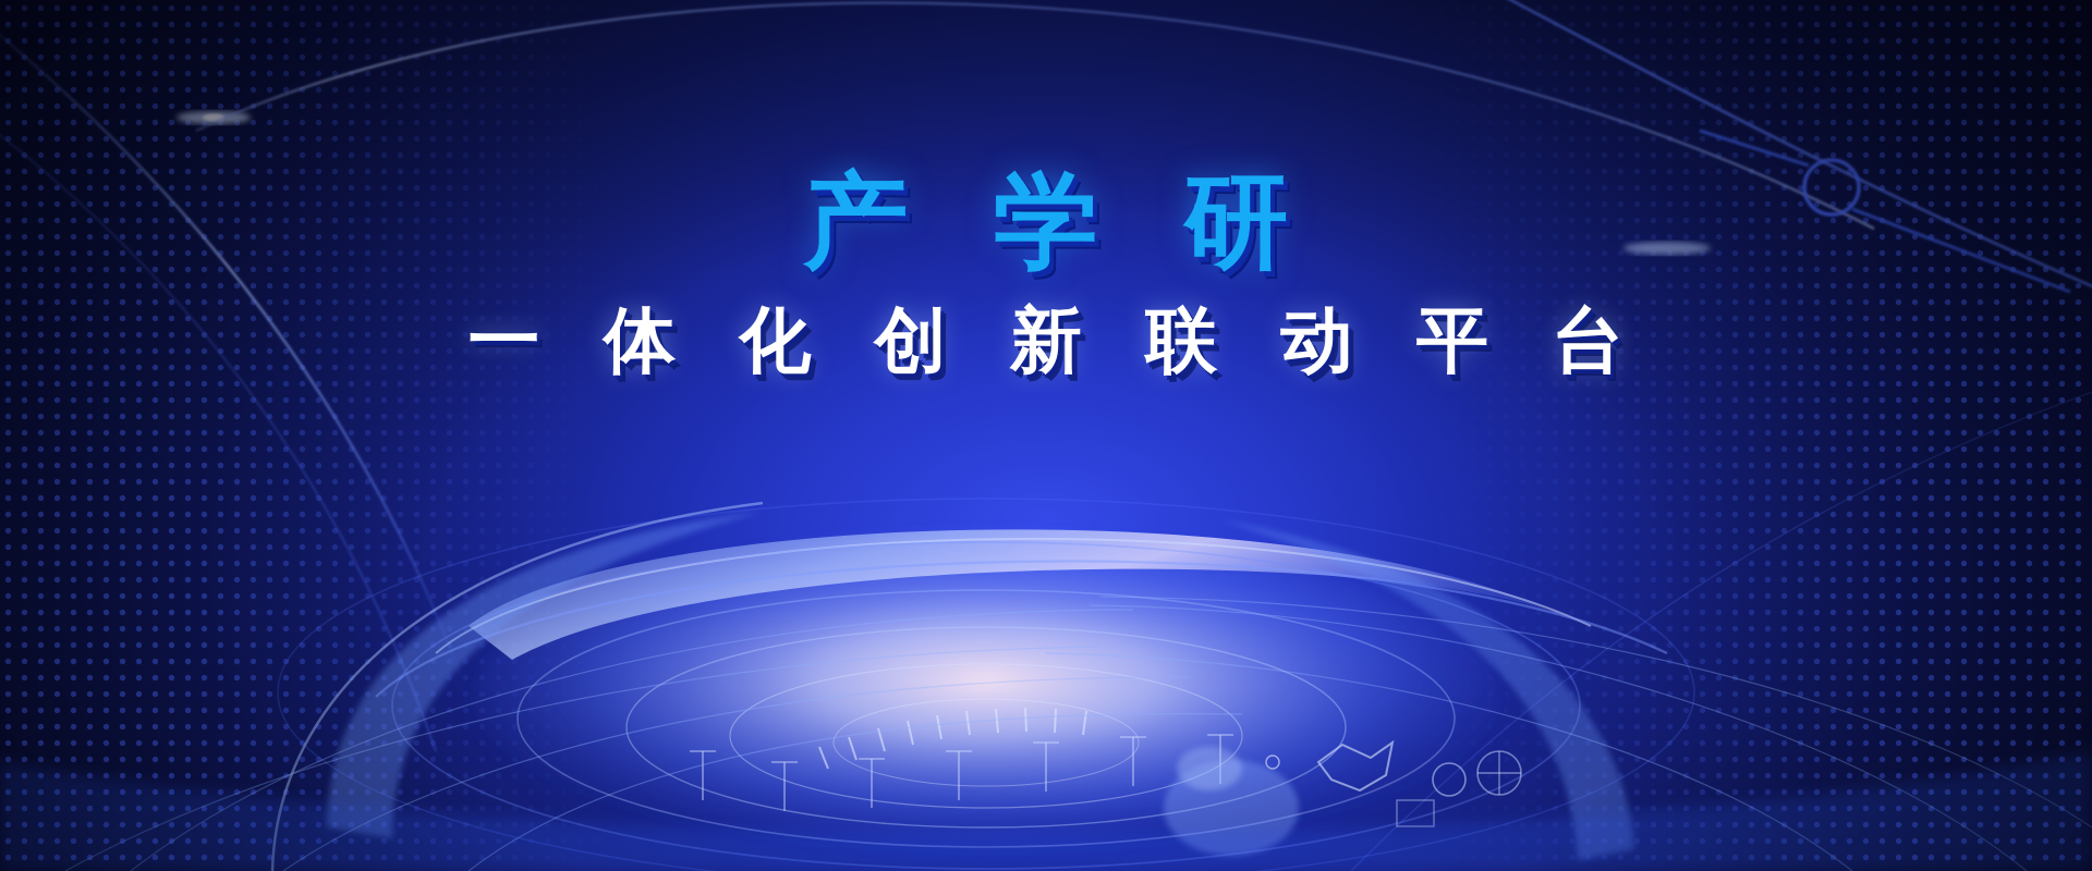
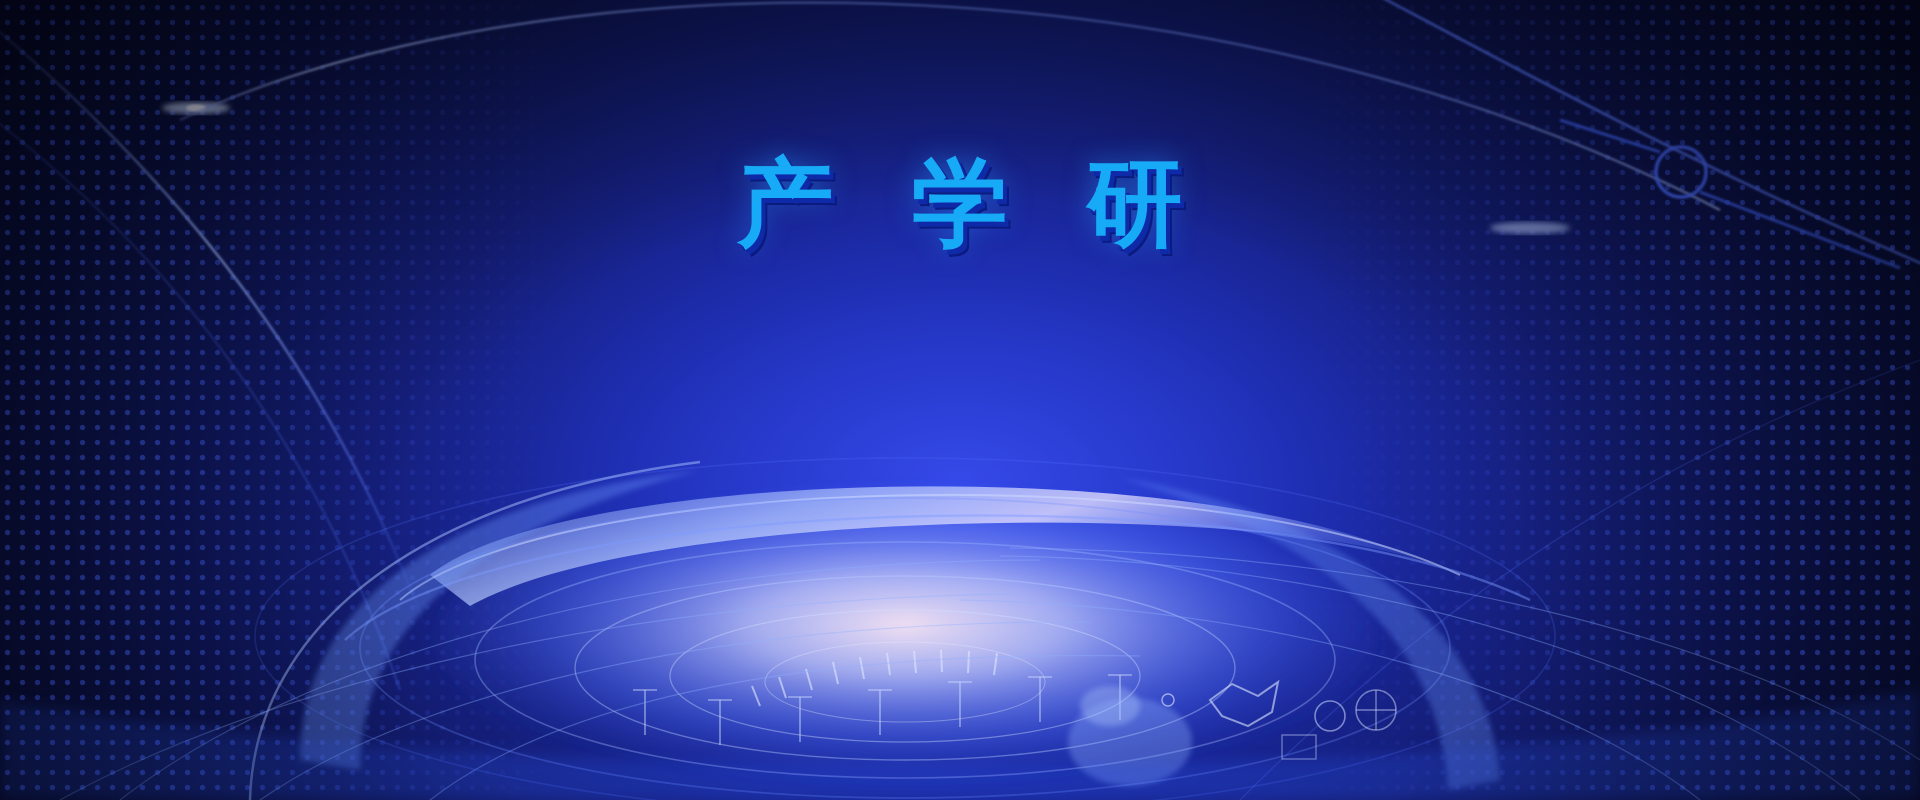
  产 学 研
- 一 体 化 创 新 联 动 平 台
